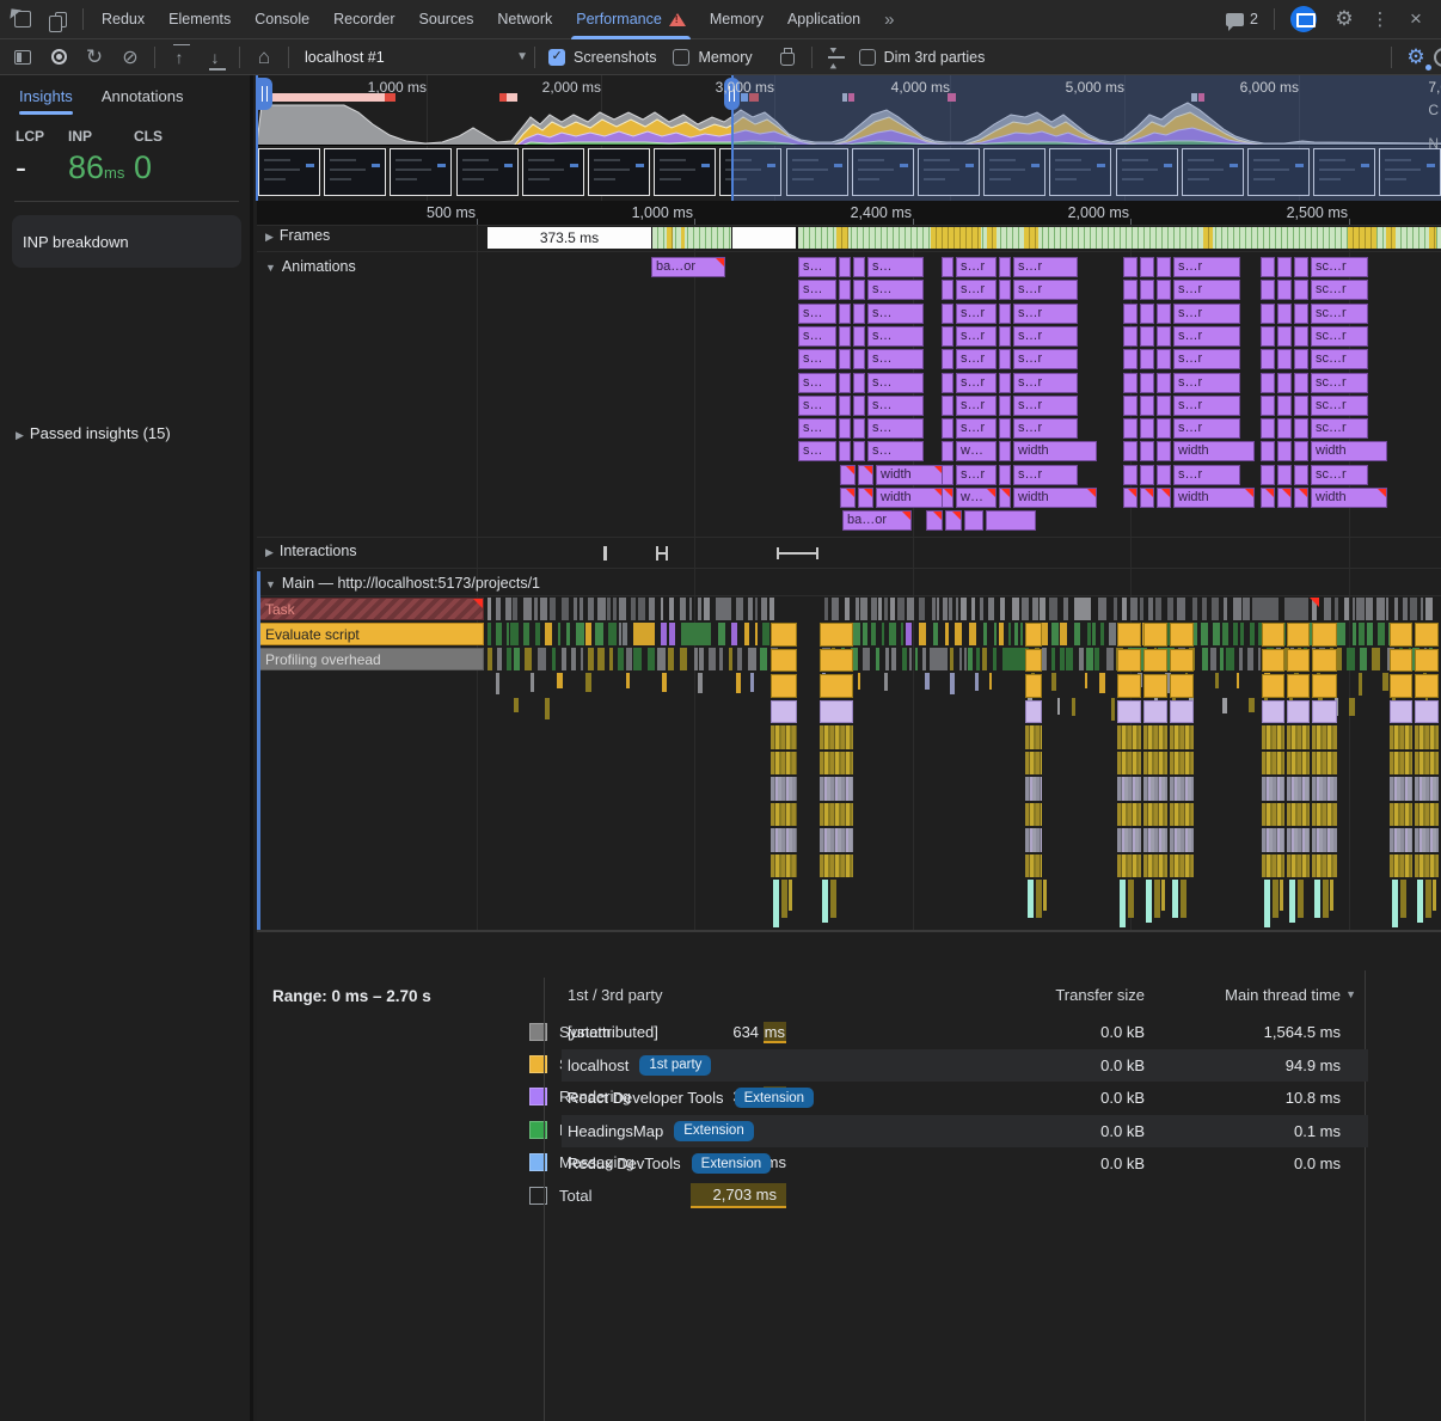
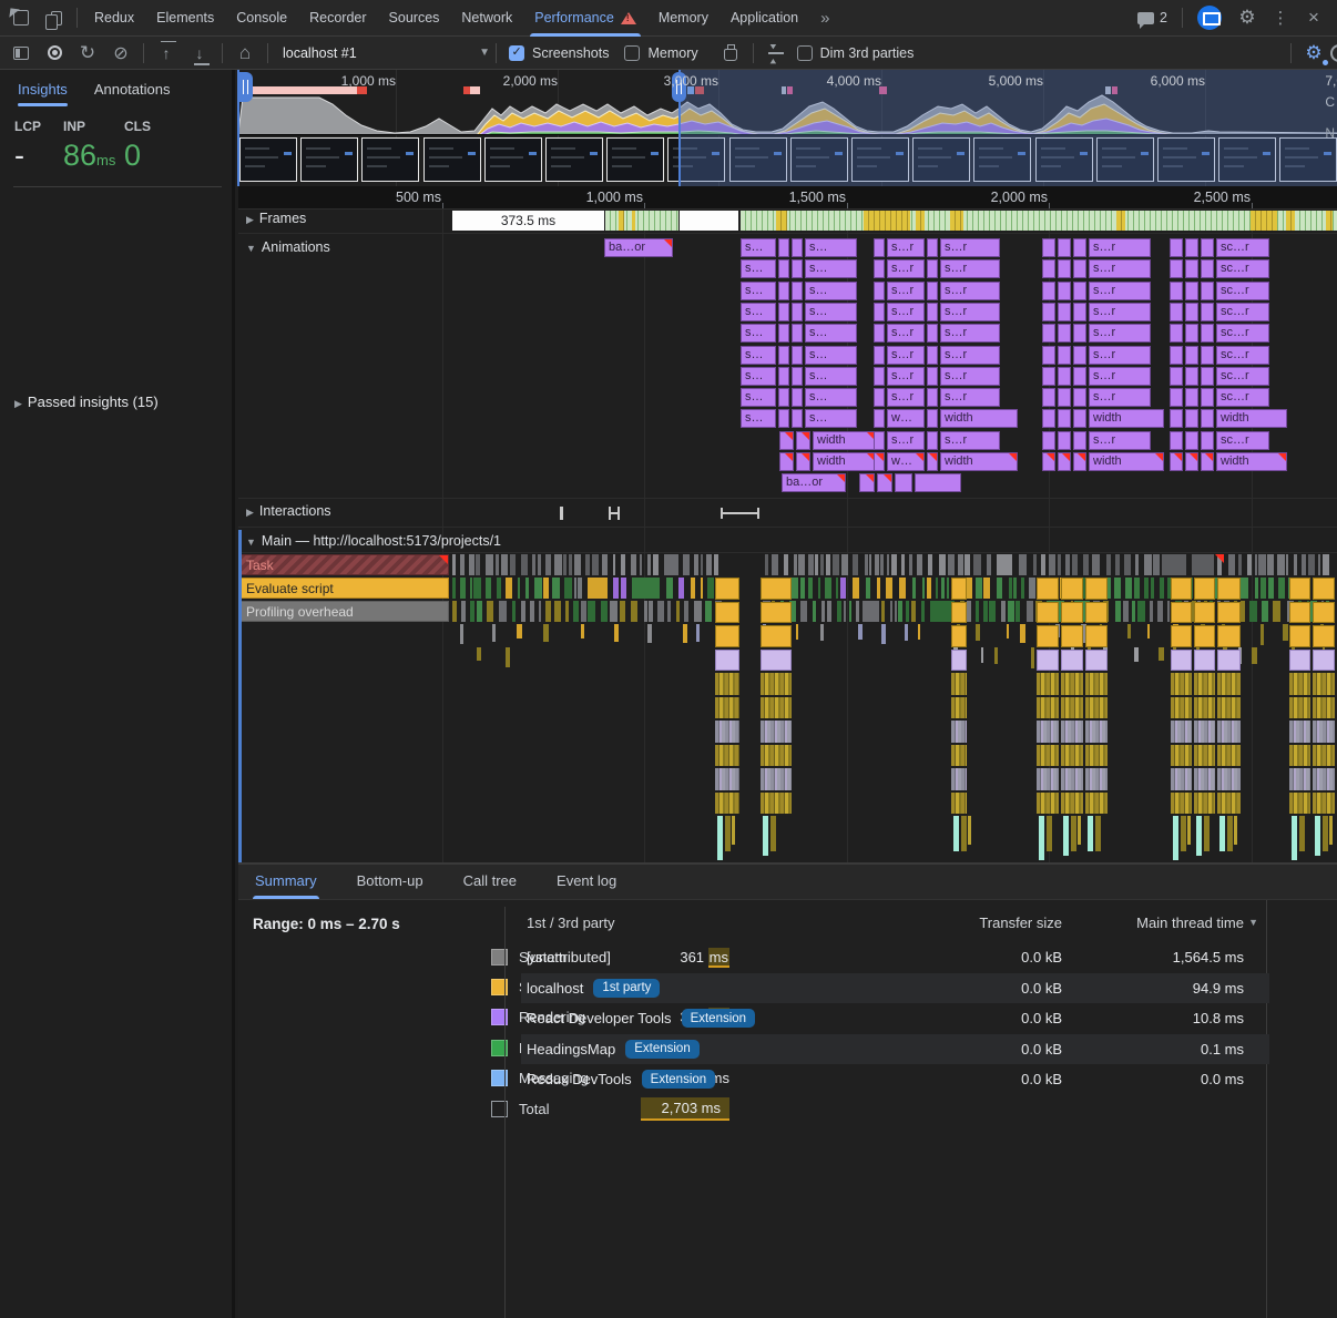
  Redux
  Elements
  Console
  Recorder
  Sources
  Network
  Performance
  Memory
  Application
  »
  2
  ⚙
  ⋮
  ×
  ↻
  ⊘
  ↑
  ↓
  ⌂
  localhost #1
  ▼
  Screenshots
  Memory
  Dim 3rd parties
  ⚙
  Insights
  Annotations
  LCP
  INP
  CLS
  -
  86ms
  0
- INP breakdown
  ▶ Passed insights (15)
  C
  N
  1,000 ms
  2,000 ms
  3,000 ms
  4,000 ms
  5,000 ms
  6,000 ms
  500 ms
  1,000 ms
- 2,400 ms
+ 1,500 ms
  2,000 ms
  2,500 ms
  ▶ Frames
  373.5 ms
  ▼ Animations
  ba…or
  s…
  s…
  s…
  s…
  s…
  s…
  s…
  s…
  s…
  s…
  s…
  s…
  s…
  s…
  s…
  s…
  s…
  s…
  width
  width
  ba…or
  s…r
  s…r
  s…r
  s…r
  s…r
  s…r
  s…r
  s…r
  s…r
  s…r
  s…r
  s…r
  s…r
  s…r
  s…r
  s…r
  s…r
  s…r
  w…
  width
  w…
  width
  s…r
  s…r
  s…r
  s…r
  s…r
  s…r
  s…r
  s…r
  s…r
  width
  width
  sc…r
  sc…r
  sc…r
  sc…r
  sc…r
  sc…r
  sc…r
  sc…r
  sc…r
  width
  width
  ▶ Interactions
  ▼ Main — http://localhost:5173/projects/1
  Task
  Evaluate script
  Profiling overhead
+ Summary
+ Bottom-up
+ Call tree
+ Event log
  Range: 0 ms – 2.70 s
  System
- 634 ms
+ 361 ms
  Rendering
  Messaging
  Total
  2,703 ms
  1st / 3rd party
  Transfer size
  Main thread time
  ▼
  [unattributed]
  0.0 kB
  1,564.5 ms
  localhost
  1st party
  0.0 kB
  94.9 ms
  React Developer Tools
  Extension
  0.0 kB
  10.8 ms
  HeadingsMap
  Extension
  0.0 kB
  0.1 ms
  Redux DevTools
  Extension
  0.0 kB
  0.0 ms
